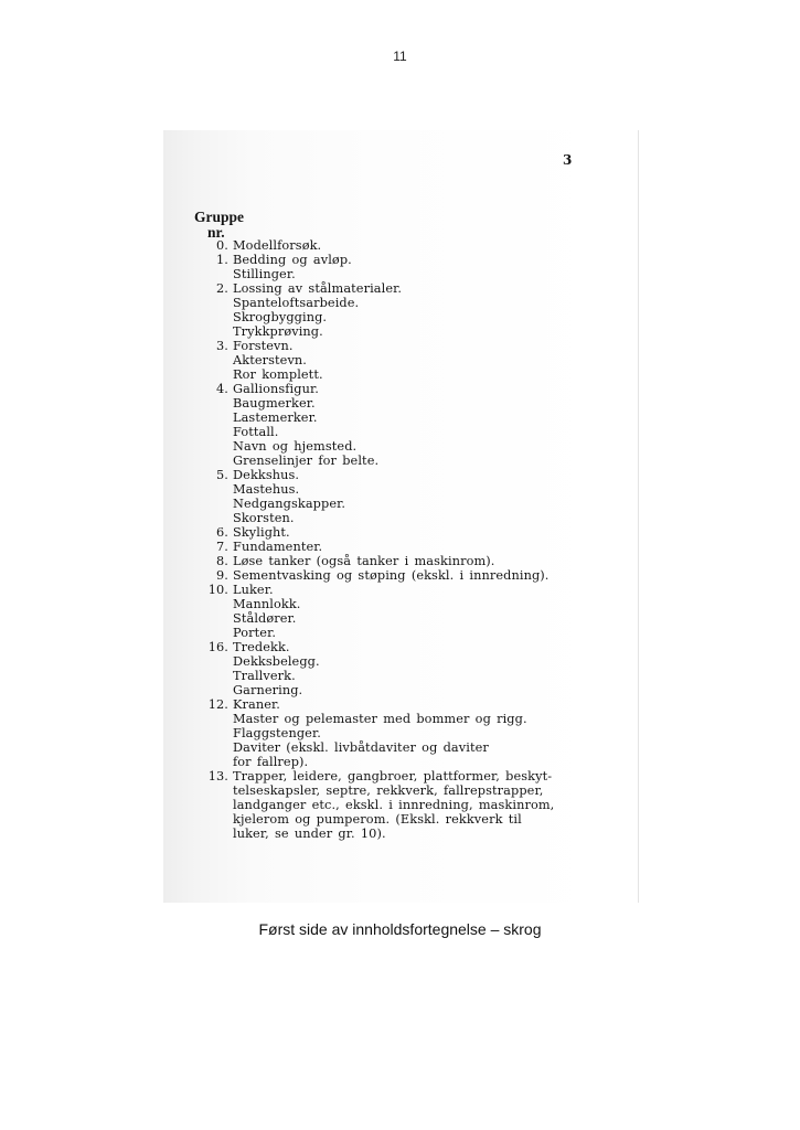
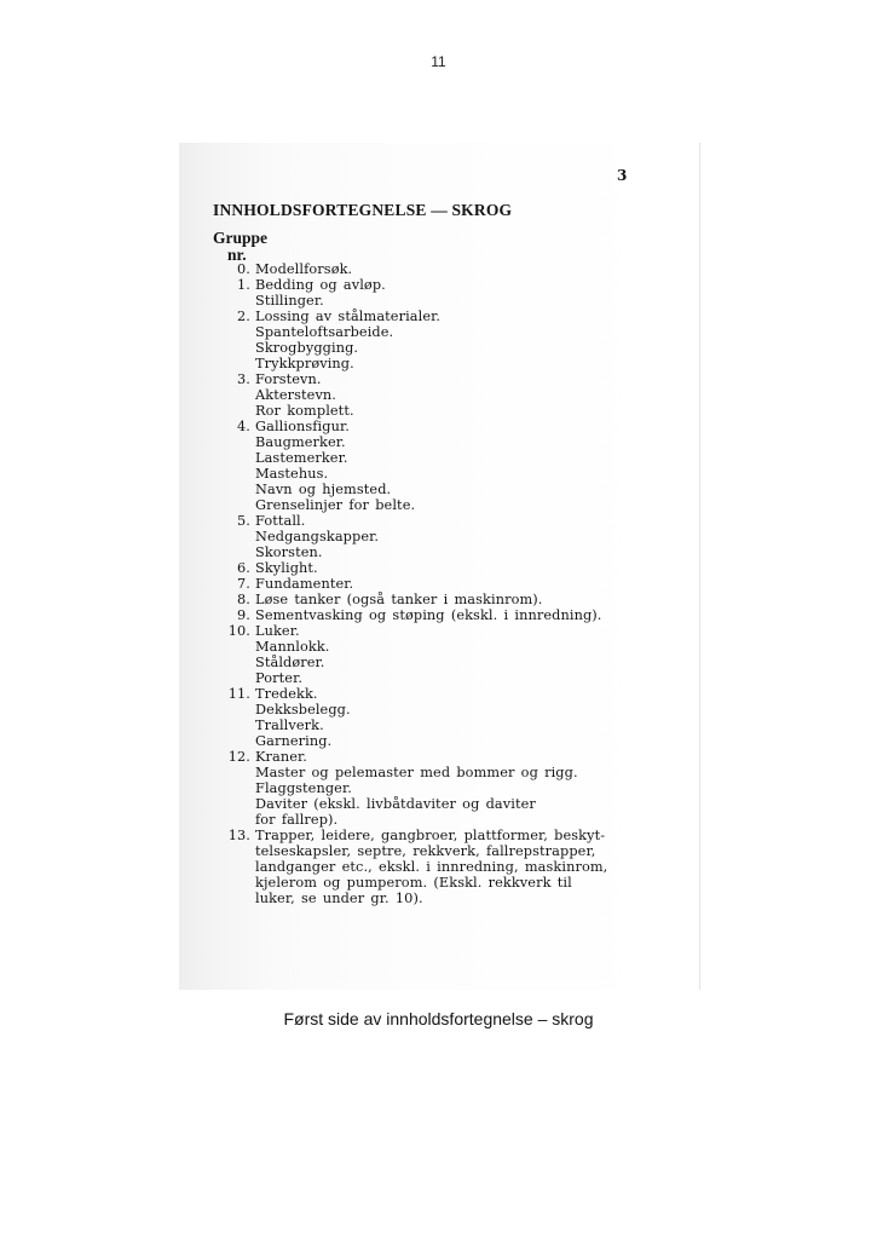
  11
  3
+ INNHOLDSFORTEGNELSE — SKROG
  Gruppe
  nr.
  0.
  Modellforsøk.
  1.
  Bedding og avløp.
  Stillinger.
  2.
  Lossing av stålmaterialer.
  Spanteloftsarbeide.
  Skrogbygging.
  Trykkprøving.
  3.
  Forstevn.
  Akterstevn.
  Ror komplett.
  4.
  Gallionsfigur.
  Baugmerker.
  Lastemerker.
- Fottall.
+ Mastehus.
  Navn og hjemsted.
  Grenselinjer for belte.
  5.
- Dekkshus.
- Mastehus.
+ Fottall.
  Nedgangskapper.
  Skorsten.
  6.
  Skylight.
  7.
  Fundamenter.
  8.
  Løse tanker (også tanker i maskinrom).
  9.
  Sementvasking og støping (ekskl. i innredning).
  10.
  Luker.
  Mannlokk.
  Ståldører.
  Porter.
- 16.
+ 11.
  Tredekk.
  Dekksbelegg.
  Trallverk.
  Garnering.
  12.
  Kraner.
  Master og pelemaster med bommer og rigg.
  Flaggstenger.
  Daviter (ekskl. livbåtdaviter og daviter
  for fallrep).
  13.
  Trapper, leidere, gangbroer, plattformer, beskyt-
  telseskapsler, septre, rekkverk, fallrepstrapper,
  landganger etc., ekskl. i innredning, maskinrom,
  kjelerom og pumperom. (Ekskl. rekkverk til
  luker, se under gr. 10).
  Først side av innholdsfortegnelse – skrog
